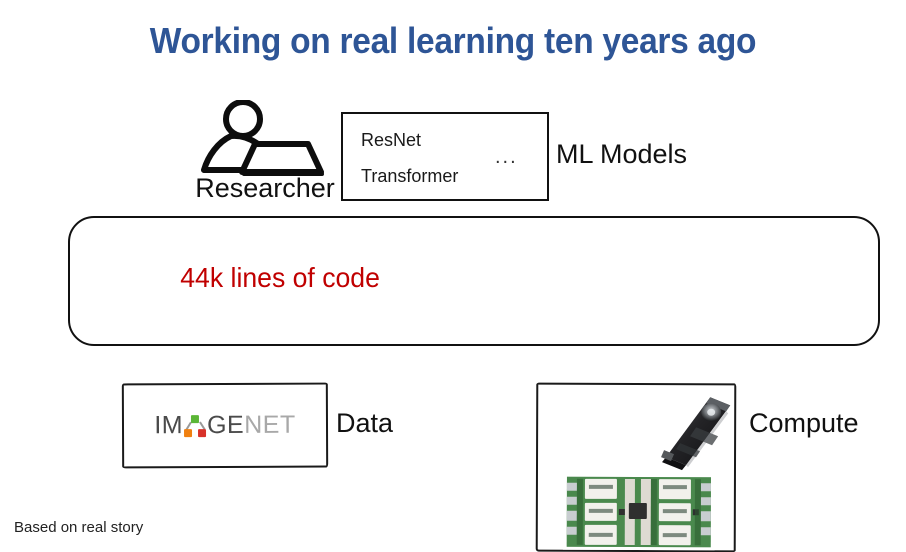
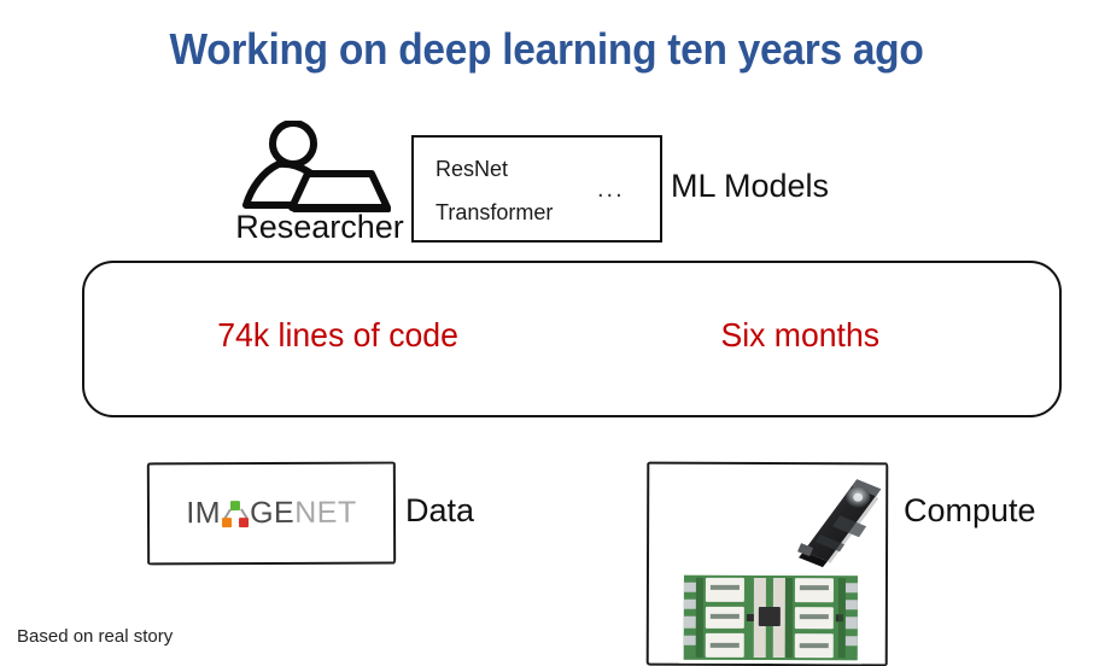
- Working on real learning ten years ago
+ Working on deep learning ten years ago
  Researcher
  ResNet
  Transformer
  ...
  ML Models
- 44k lines of code
+ 74k lines of code
+ Six months
  IM
  GE
  NET
  Data
  Compute
  Based on real story
